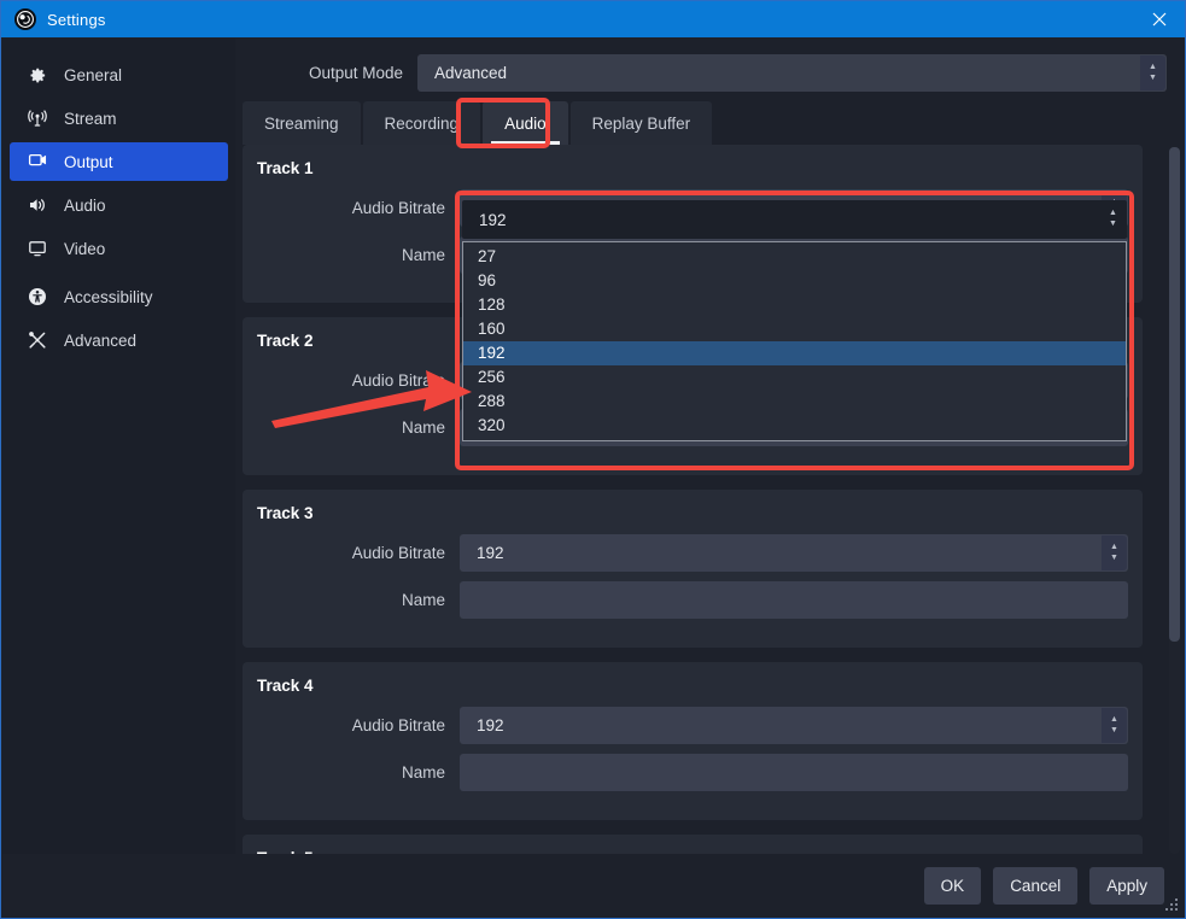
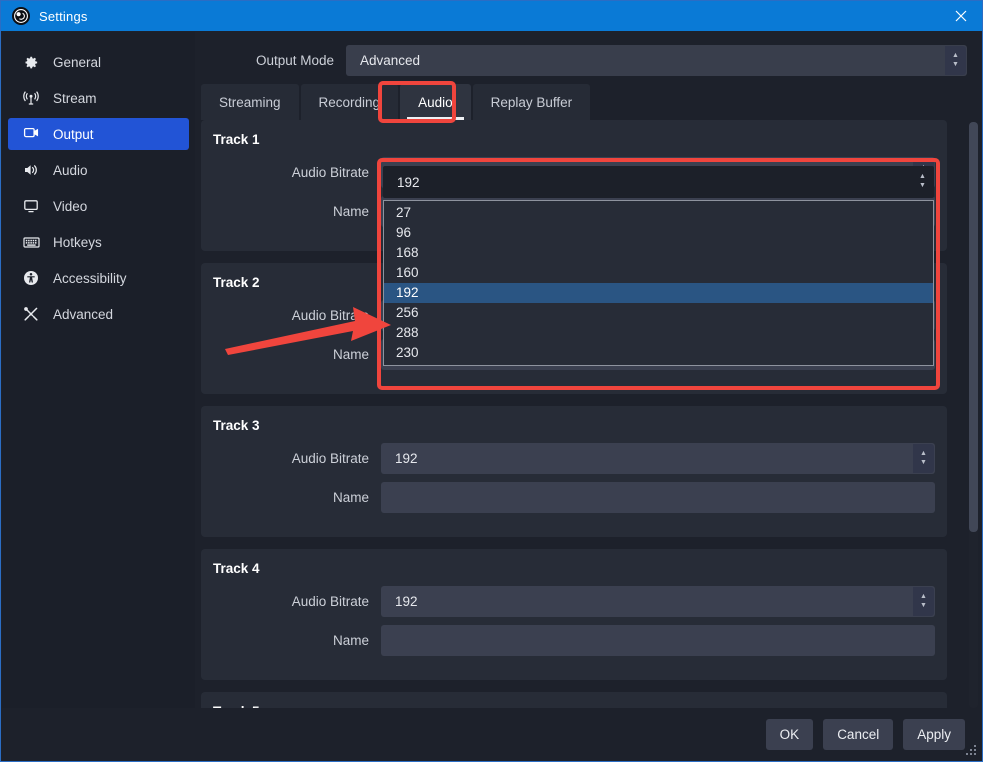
  Settings
  General
  Stream
  Output
  Audio
  Video
+ Hotkeys
  Accessibility
  Advanced
  Output Mode
  Advanced
  Streaming
  Recording
  Audio
  Replay Buffer
  Track 1
  Audio Bitrate
  Name
  Track 2
  Audio Bitra
  Name
  Track 3
  Audio Bitrate
  192
  Name
  Track 4
  Audio Bitrate
  192
  Name
  192
  27
  96
- 128
+ 168
  160
  192
  256
  288
- 320
+ 230
  OK
  Cancel
  Apply
